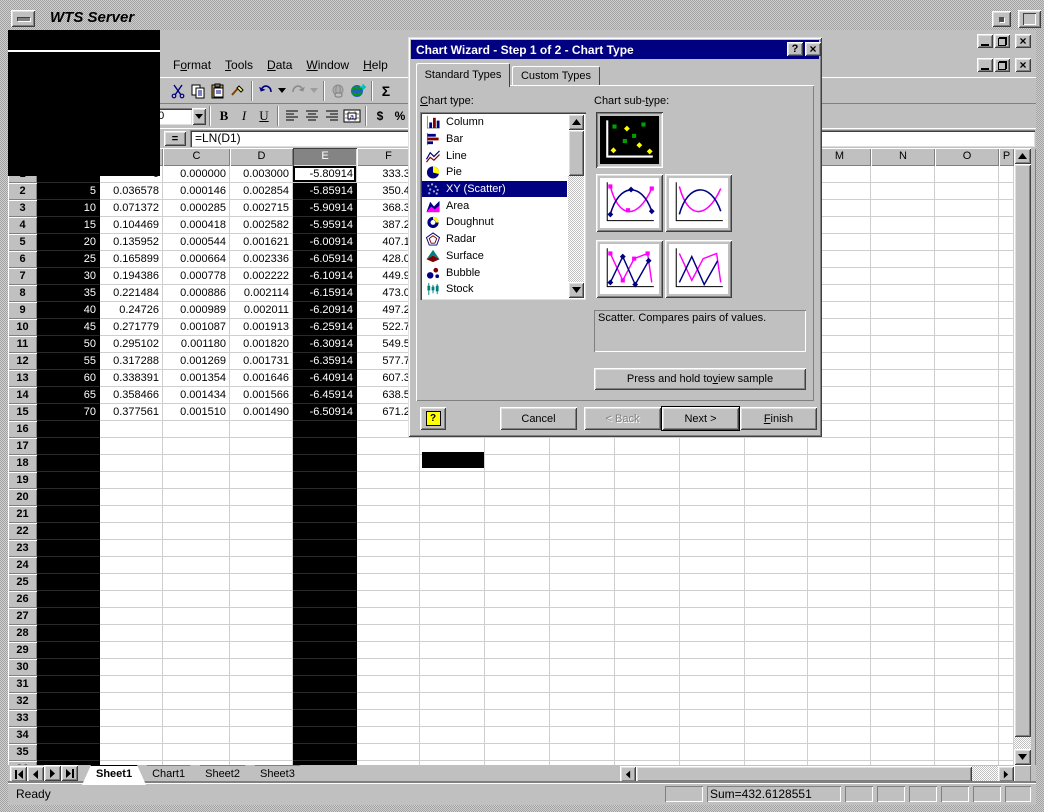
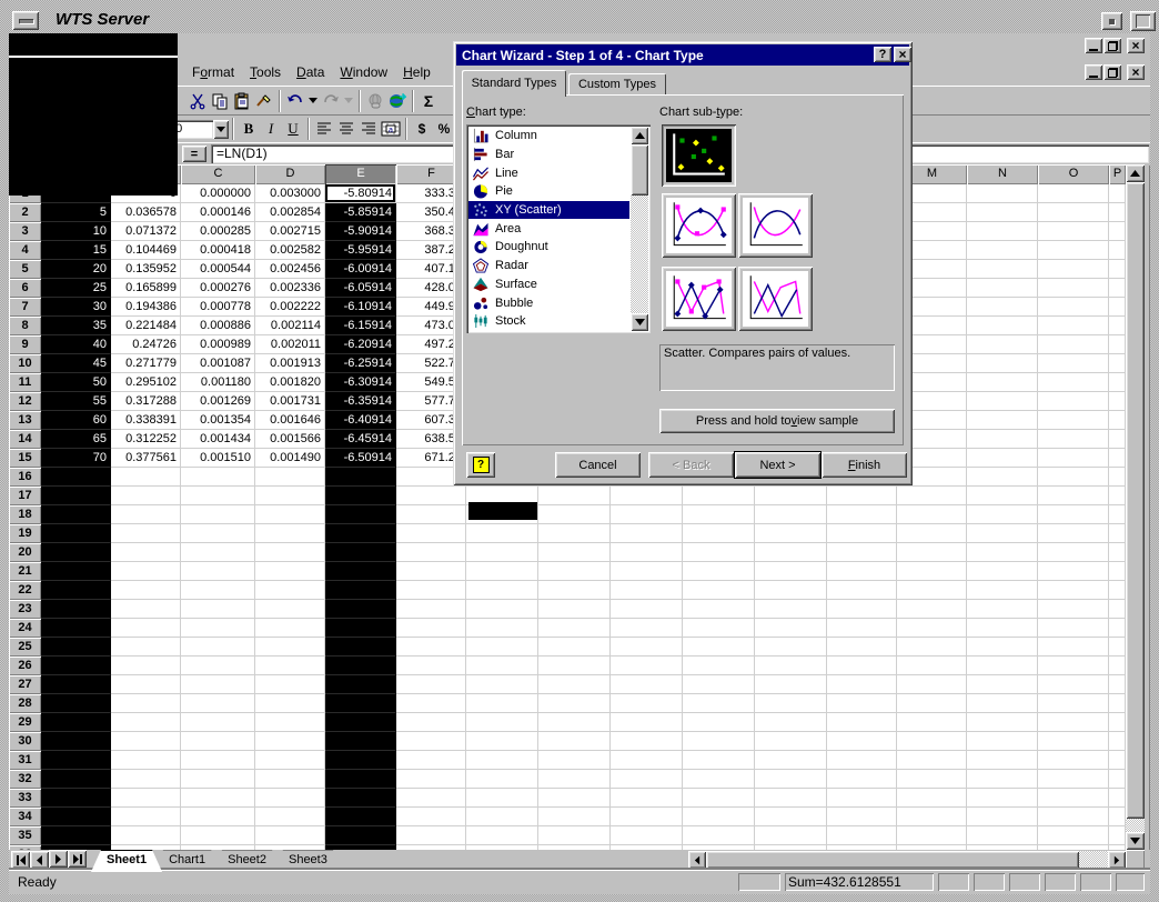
  WTS Server
  ×
  Format
  Tools
  Data
  Window
  Help
  ×
  Σ
  B
  I
  U
  $
  %
  =
  =LN(D1)
  C
  D
  E
  F
  M
  N
  O
  P
  0.000000
  0.003000
  -5.80914
  333.3
  2
  5
  0.036578
  0.000146
  0.002854
  -5.85914
  350.4
  3
  10
  0.071372
  0.000285
  0.002715
  -5.90914
  368.3
  4
  15
  0.104469
  0.000418
  0.002582
  -5.95914
  387.2
  5
  20
  0.135952
  0.000544
- 0.001621
+ 0.002456
  -6.00914
  407.1
  6
  25
  0.165899
- 0.000664
+ 0.000276
  0.002336
  -6.05914
  428.0
  7
  30
  0.194386
  0.000778
  0.002222
  -6.10914
  449.9
  8
  35
  0.221484
  0.000886
  0.002114
  -6.15914
  473.0
  9
  40
  0.24726
  0.000989
  0.002011
  -6.20914
  497.2
  10
  45
  0.271779
  0.001087
  0.001913
  -6.25914
  522.7
  11
  50
  0.295102
  0.001180
  0.001820
  -6.30914
  549.5
  12
  55
  0.317288
  0.001269
  0.001731
  -6.35914
  577.7
  13
  60
  0.338391
  0.001354
  0.001646
  -6.40914
  607.3
  14
  65
- 0.358466
+ 0.312252
  0.001434
  0.001566
  -6.45914
  638.5
  15
  70
  0.377561
  0.001510
  0.001490
  -6.50914
  671.2
  16
  17
  18
  19
  20
  21
  22
  23
  24
  25
  26
  27
  28
  29
  30
  31
  32
  33
  34
  35
  Sheet1
  Chart1
  Sheet2
  Sheet3
  Ready
  Sum=432.6128551
- Chart Wizard - Step 1 of 2 - Chart Type
+ Chart Wizard - Step 1 of 4 - Chart Type
  ?
  ×
  Standard Types
  Custom Types
  Chart type:
  Chart sub-type:
  Column
  Bar
  Line
  Pie
  XY (Scatter)
  Area
  Doughnut
  Radar
  Surface
  Bubble
  Stock
  Scatter. Compares pairs of values.
  Press and hold to
  v
  iew sample
  ?
  Cancel
  < Back
  Next >
  F
  inish
